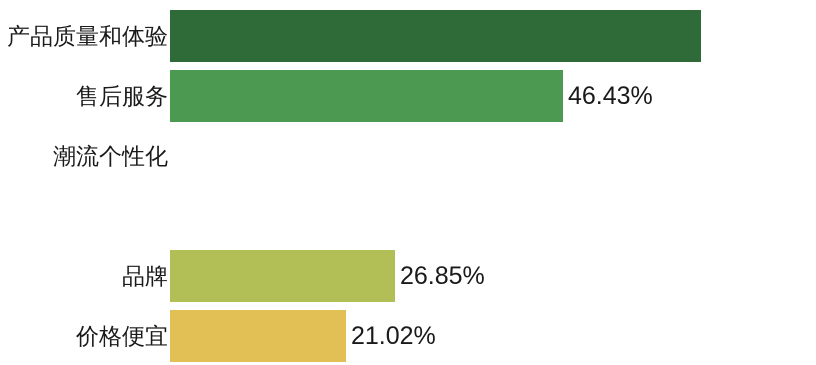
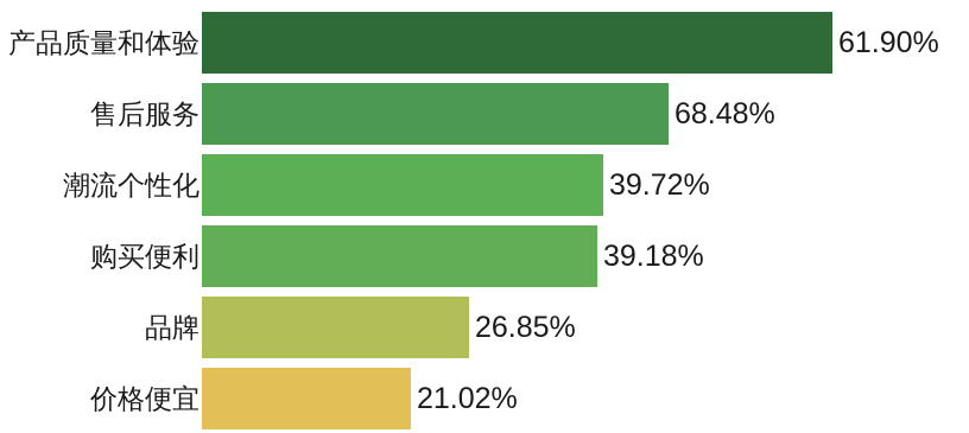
  产品质量和体验
+ 61.90%
  售后服务
- 46.43%
+ 68.48%
  潮流个性化
+ 39.72%
+ 购买便利
+ 39.18%
  品牌
  26.85%
  价格便宜
  21.02%
